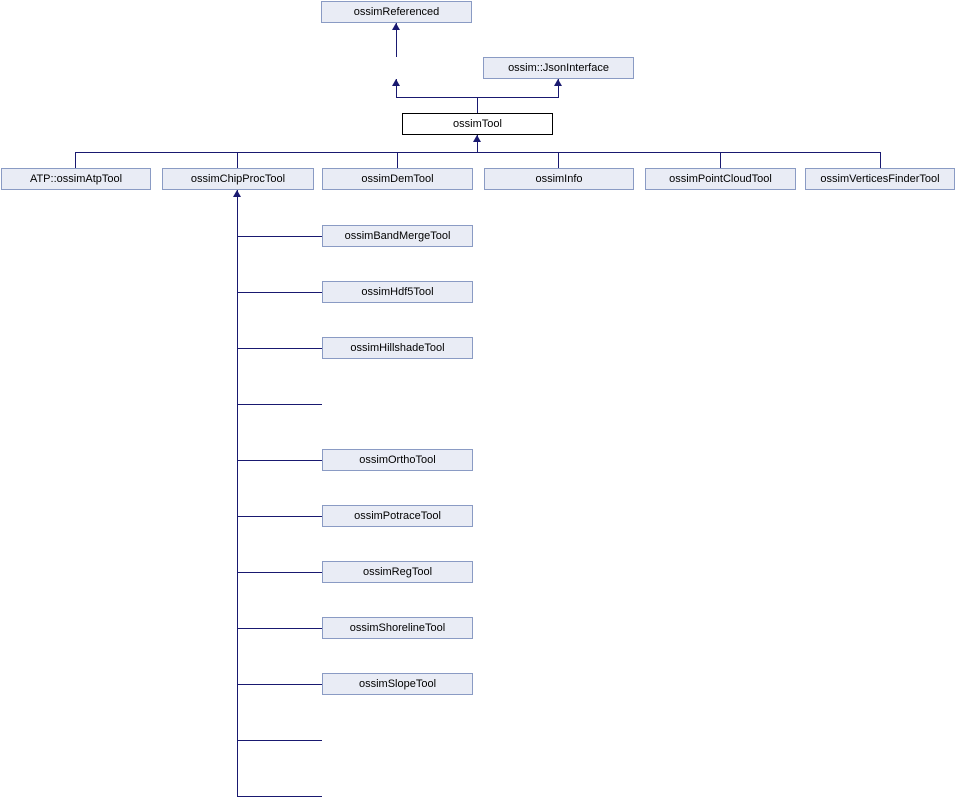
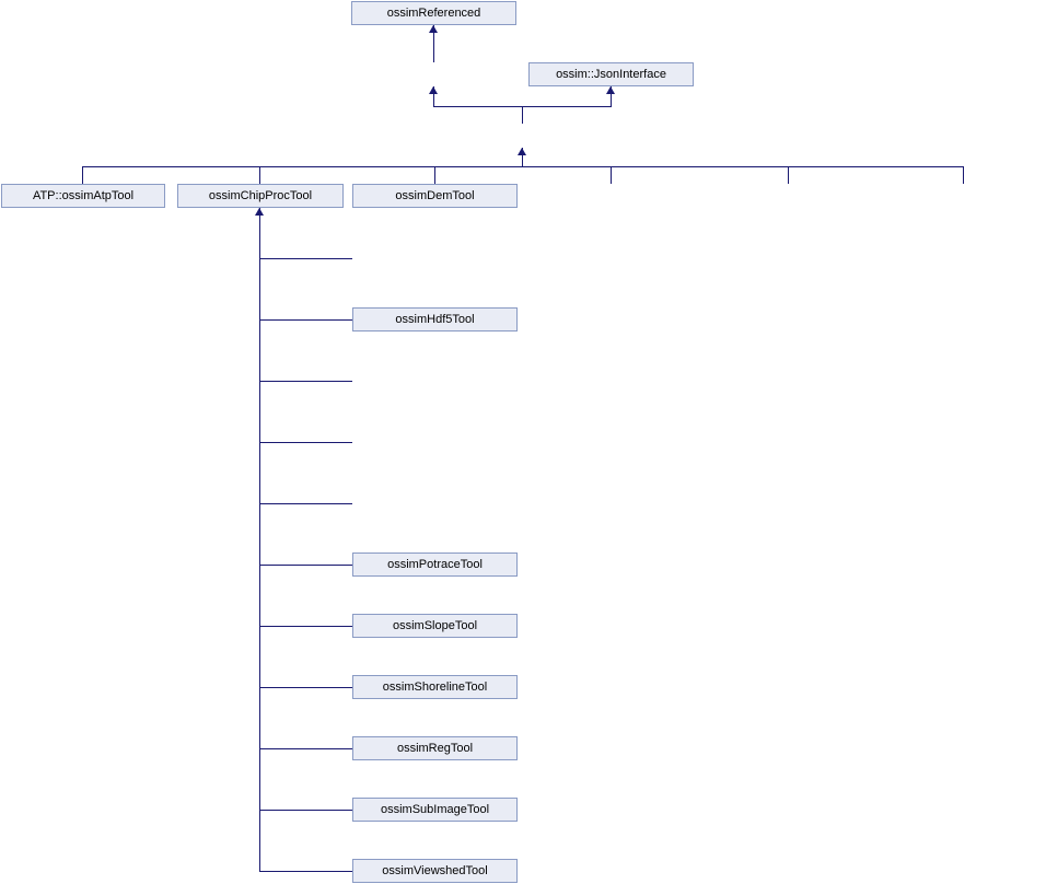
  ossimReferenced
  ossim::JsonInterface
- ossimTool
  ATP::ossimAtpTool
  ossimChipProcTool
  ossimDemTool
- ossimInfo
- ossimPointCloudTool
- ossimVerticesFinderTool
- ossimBandMergeTool
  ossimHdf5Tool
- ossimHillshadeTool
- ossimOrthoTool
  ossimPotraceTool
- ossimRegTool
+ ossimSlopeTool
  ossimShorelineTool
- ossimSlopeTool
+ ossimRegTool
+ ossimSubImageTool
+ ossimViewshedTool
